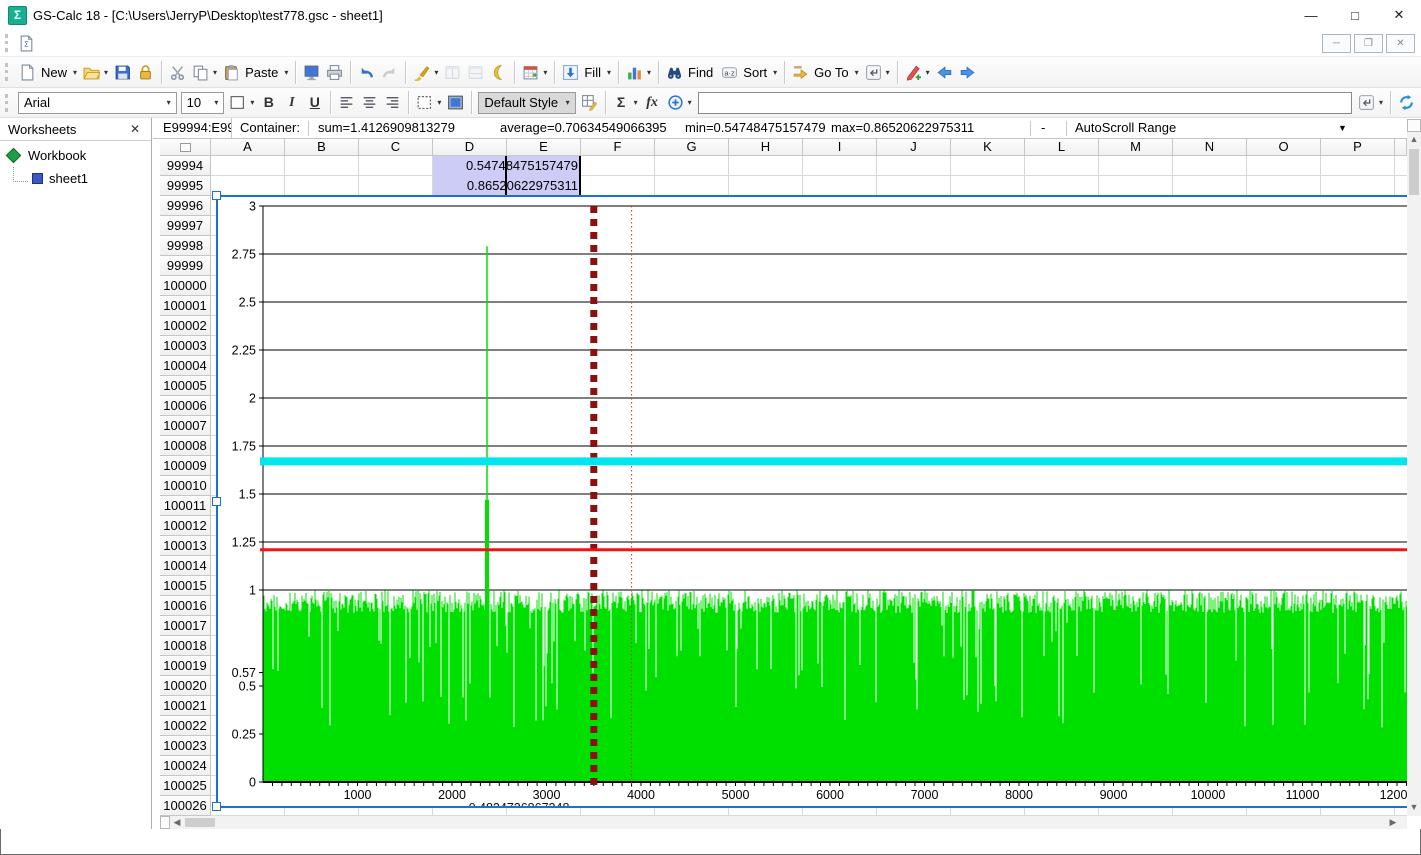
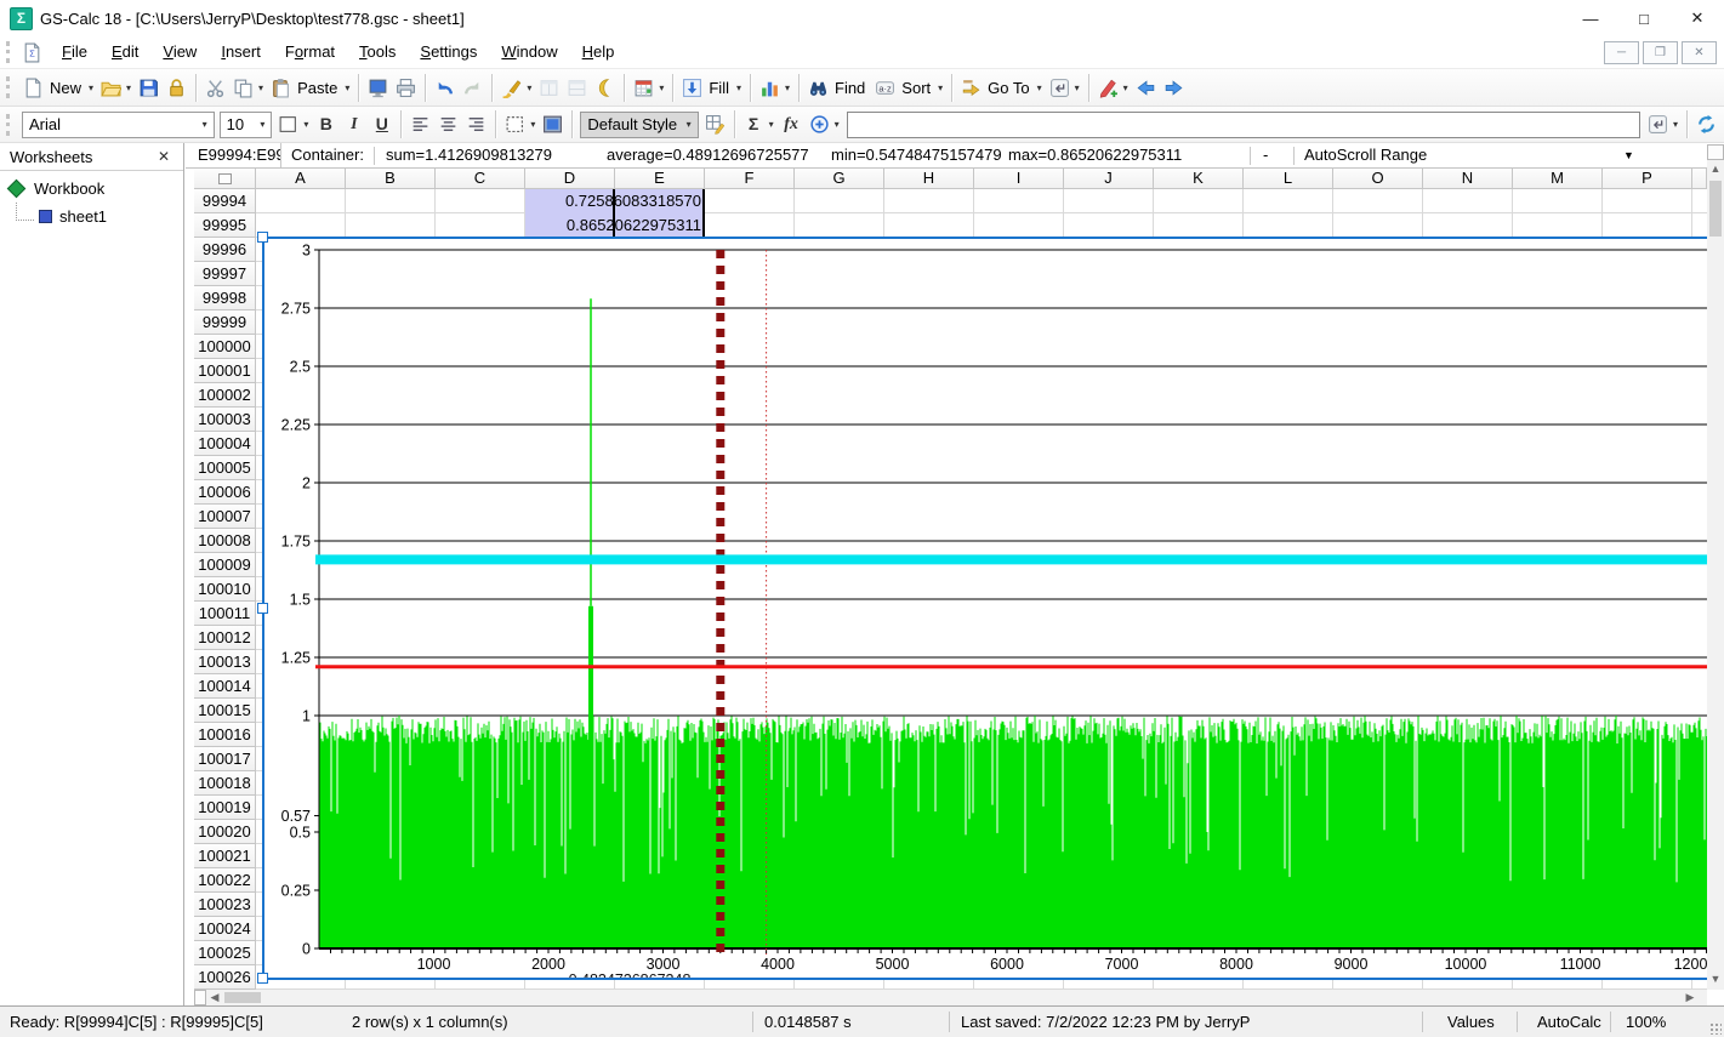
  Σ
  GS-Calc 18 - [C:\Users\JerryP\Desktop\test778.gsc - sheet1]
  —
  □
  ✕
  Σ
+ File Edit View Insert Format Tools Settings Window Help
  ─
  ❐
  ✕
  New
  ▾
  ▾
  ▾
  Paste
  ▾
  ▾
  ▾
  Fill
  ▾
  ▾
  Find
  a·z
  Sort
  ▾
  Go To
  ▾
  ▾
  ▾
  Arial
  ▾
  10
  ▾
  ▾
  B
  I
  U
  ▾
  Default Style
  ▾
  Σ
  ▾
  fx
  ▾
  ▾
  Worksheets
  ✕
  Workbook
  sheet1
  E99994:E99
  Container:
  sum=1.4126909813279
- average=0.70634549066395
+ average=0.48912696725577
  min=0.54748475157479
  max=0.86520622975311
  -
  AutoScroll Range
  ▼
  A
  B
  C
  D
  E
  F
  G
  H
  I
  J
  K
  L
- M
+ O
  N
- O
+ M
  P
  99994
  99995
  99996
  99997
  99998
  99999
  100000
  100001
  100002
  100003
  100004
  100005
  100006
  100007
  100008
  100009
  100010
  100011
  100012
  100013
  100014
  100015
  100016
  100017
  100018
  100019
  100020
  100021
  100022
  100023
  100024
  100025
  100026
- 0.54748475157479
+ 0.72586083318570
  0.86520622975311
  0
  0.25
  0.5
  0.57
  1
  1.25
  1.5
  1.75
  2
  2.25
  2.5
  2.75
  3
  1000
  2000
  3000
  4000
  5000
  6000
  7000
  8000
  9000
  10000
  11000
  1200
  ▲
  ▼
  ◀
  ▶
+ Ready: R[99994]C[5] : R[99995]C[5]
+ 2 row(s) x 1 column(s)
+ 0.0148587 s
+ Last saved: 7/2/2022 12:23 PM by JerryP
+ Values
+ AutoCalc
+ 100%
